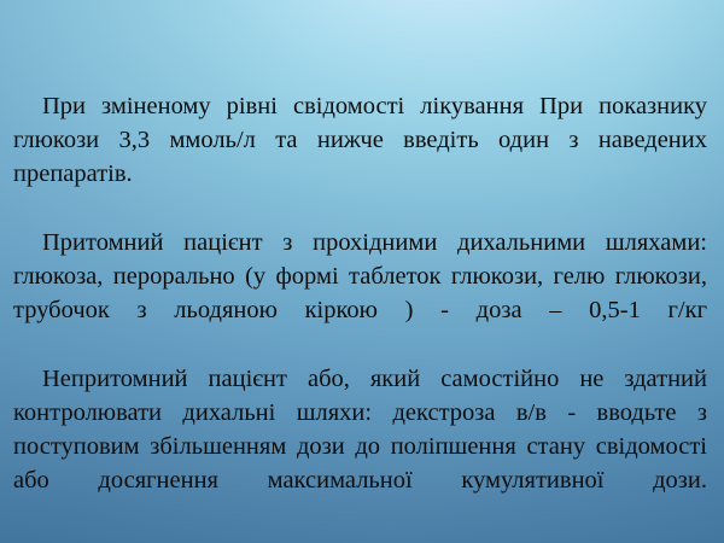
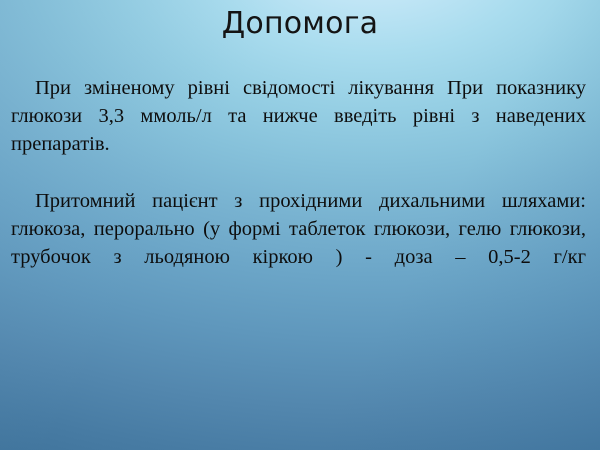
+ Допомога
- При зміненому рівні свідомості лікування При показнику глюкози 3,3 ммоль/л та нижче введіть один з наведених препаратів.
+ При зміненому рівні свідомості лікування При показнику глюкози 3,3 ммоль/л та нижче введіть рівні з наведених препаратів.
- Притомний пацієнт з прохідними дихальними шляхами: глюкоза, перорально (у формі таблеток глюкози, гелю глюкози, трубочок з льодяною кіркою ) - доза – 0,5-1 г/кг
+ Притомний пацієнт з прохідними дихальними шляхами: глюкоза, перорально (у формі таблеток глюкози, гелю глюкози, трубочок з льодяною кіркою ) - доза – 0,5-2 г/кг
- Непритомний пацієнт або, який самостійно не здатний контролювати дихальні шляхи: декстроза в/в - вводьте з поступовим збільшенням дози до поліпшення стану свідомості або досягнення максимальної кумулятивної дози.
